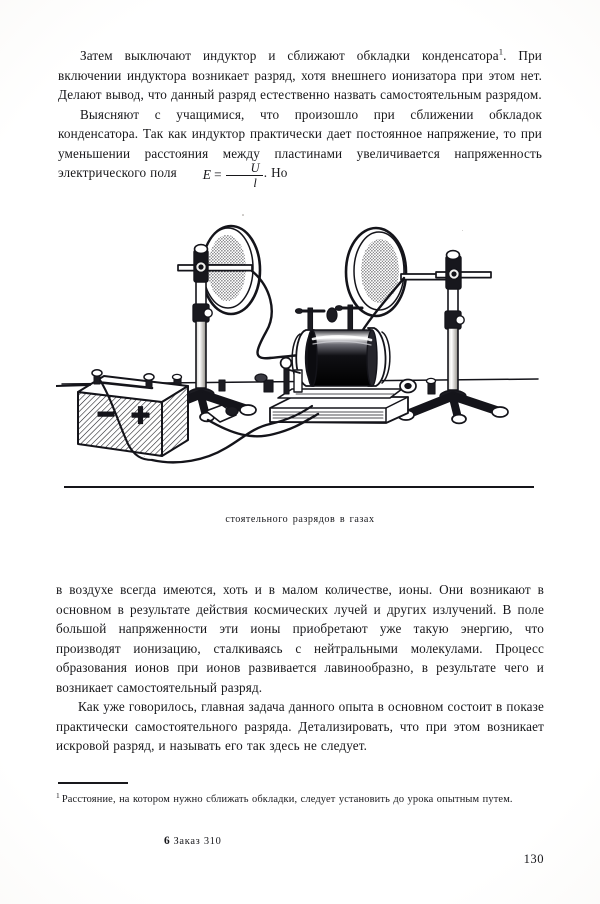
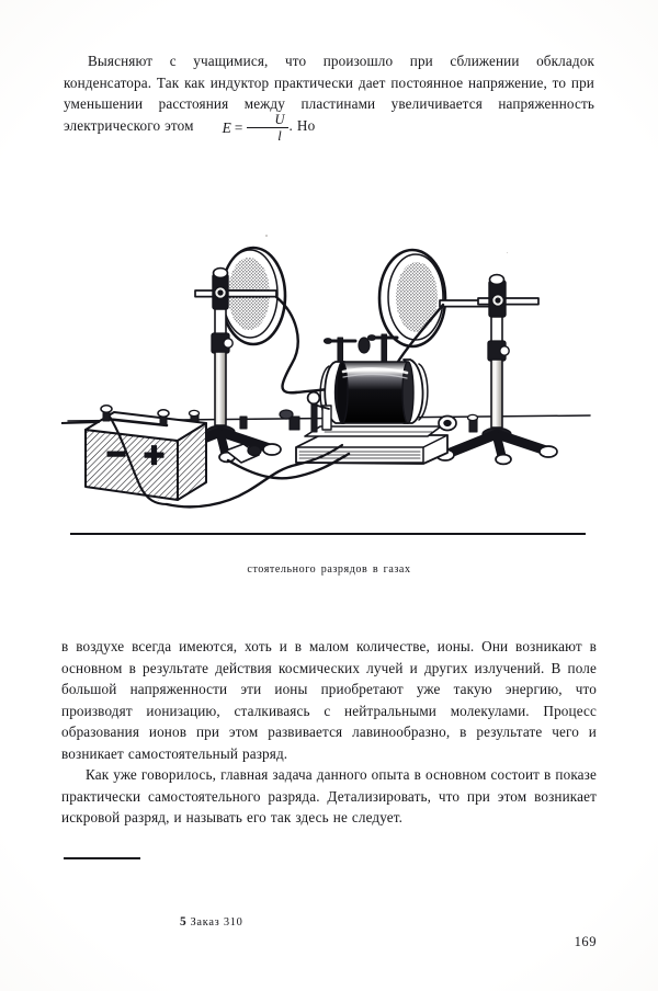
- Затем выключают индуктор и сближают обкладки конденсатора1. При включении индуктора возникает разряд, хотя внешнего ионизатора при этом нет. Делают вывод, что данный разряд естественно назвать самостоятельным разрядом.
- Выясняют с учащимися, что произошло при сближении обкладок конденсатора. Так как индуктор практически дает постоянное напряжение, то при уменьшении расстояния между пластинами увеличивается напряженность электрического поля E =
+ Выясняют с учащимися, что произошло при сближении обкладок конденсатора. Так как индуктор практически дает постоянное напряжение, то при уменьшении расстояния между пластинами увеличивается напряженность электрического этом E =
  U
  l
  . Но
  стоятельного разрядов в газах
- в воздухе всегда имеются, хоть и в малом количестве, ионы. Они возникают в основном в результате действия космических лучей и других излучений. В поле большой напряженности эти ионы приобретают уже такую энергию, что производят ионизацию, сталкиваясь с нейтральными молекулами. Процесс образования ионов при ионов развивается лавинообразно, в результате чего и возникает самостоятельный разряд.
+ в воздухе всегда имеются, хоть и в малом количестве, ионы. Они возникают в основном в результате действия космических лучей и других излучений. В поле большой напряженности эти ионы приобретают уже такую энергию, что производят ионизацию, сталкиваясь с нейтральными молекулами. Процесс образования ионов при этом развивается лавинообразно, в результате чего и возникает самостоятельный разряд.
  Как уже говорилось, главная задача данного опыта в основном состоит в показе практически самостоятельного разряда. Детализировать, что при этом возникает искровой разряд, и называть его так здесь не следует.
- 1Расстояние, на котором нужно сближать обкладки, следует установить до урока опытным путем.
- 6 Заказ 310
+ 5 Заказ 310
- 130
+ 169
